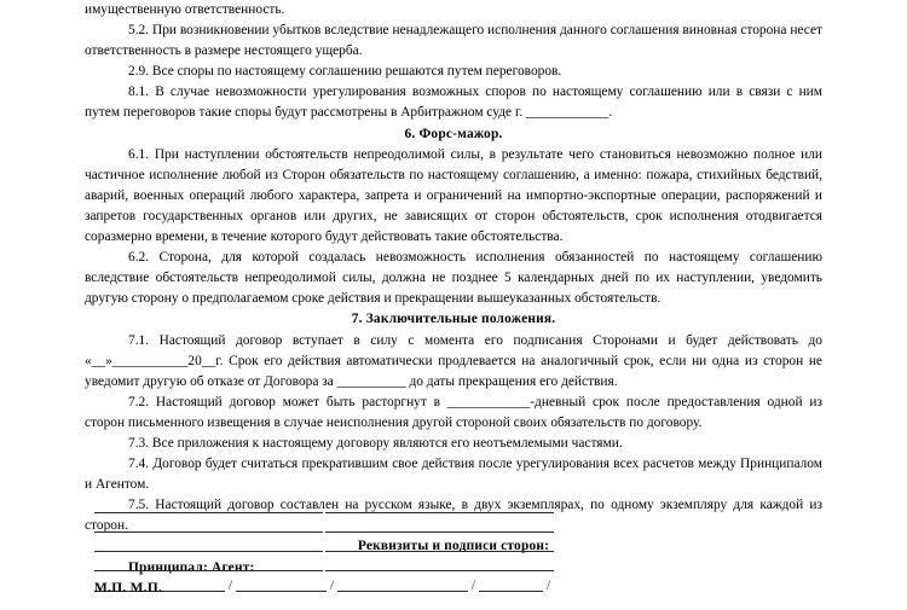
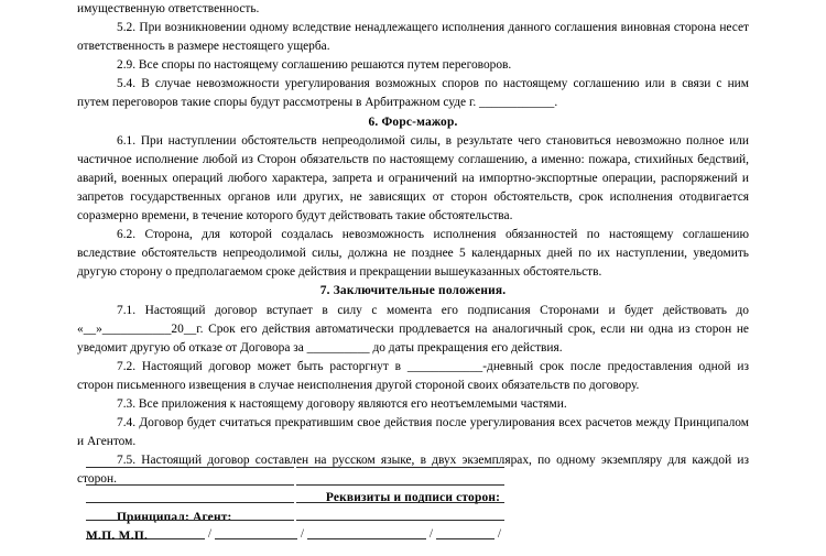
  имущественную ответственность.
- 5.2. При возникновении убытков вследствие ненадлежащего исполнения данного соглашения виновная сторона несет ответственность в размере нестоящего ущерба.
+ 5.2. При возникновении одному вследствие ненадлежащего исполнения данного соглашения виновная сторона несет ответственность в размере нестоящего ущерба.
  2.9. Все споры по настоящему соглашению решаются путем переговоров.
- 8.1. В случае невозможности урегулирования возможных споров по настоящему соглашению или в связи с ним путем переговоров такие споры будут рассмотрены в Арбитражном суде г. ____________.
+ 5.4. В случае невозможности урегулирования возможных споров по настоящему соглашению или в связи с ним путем переговоров такие споры будут рассмотрены в Арбитражном суде г. ____________.
  6. Форс-мажор.
  6.1. При наступлении обстоятельств непреодолимой силы, в результате чего становиться невозможно полное или частичное исполнение любой из Сторон обязательств по настоящему соглашению, а именно: пожара, стихийных бедствий, аварий, военных операций любого характера, запрета и ограничений на импортно-экспортные операции, распоряжений и запретов государственных органов или других, не зависящих от сторон обстоятельств, срок исполнения отодвигается соразмерно времени, в течение которого будут действовать такие обстоятельства.
  6.2. Сторона, для которой создалась невозможность исполнения обязанностей по настоящему соглашению вследствие обстоятельств непреодолимой силы, должна не позднее 5 календарных дней по их наступлении, уведомить другую сторону о предполагаемом сроке действия и прекращении вышеуказанных обстоятельств.
  7. Заключительные положения.
  7.1. Настоящий договор вступает в силу с момента его подписания Сторонами и будет действовать до «__»___________20__г. Срок его действия автоматически продлевается на аналогичный срок, если ни одна из сторон не уведомит другую об отказе от Договора за __________ до даты прекращения его действия.
  7.2. Настоящий договор может быть расторгнут в ____________-дневный срок после предоставления одной из сторон письменного извещения в случае неисполнения другой стороной своих обязательств по договору.
  7.3. Все приложения к настоящему договору являются его неотъемлемыми частями.
  7.4. Договор будет считаться прекратившим свое действия после урегулирования всех расчетов между Принципалом и Агентом.
  7.5. Настоящий договор составлен на русском языке, в двух экземплярах, по одному экземпляру для каждой из сторон.
  Реквизиты и подписи сторон:
  Принципал: Агент:
  /
  /
  /
  /
  М.П. М.П.
